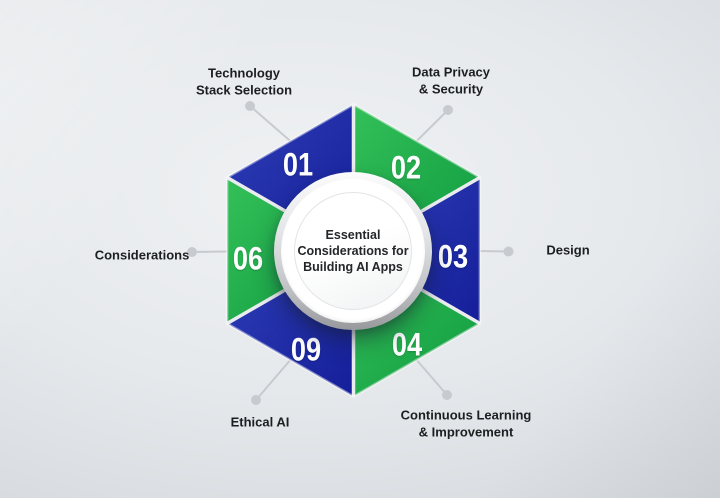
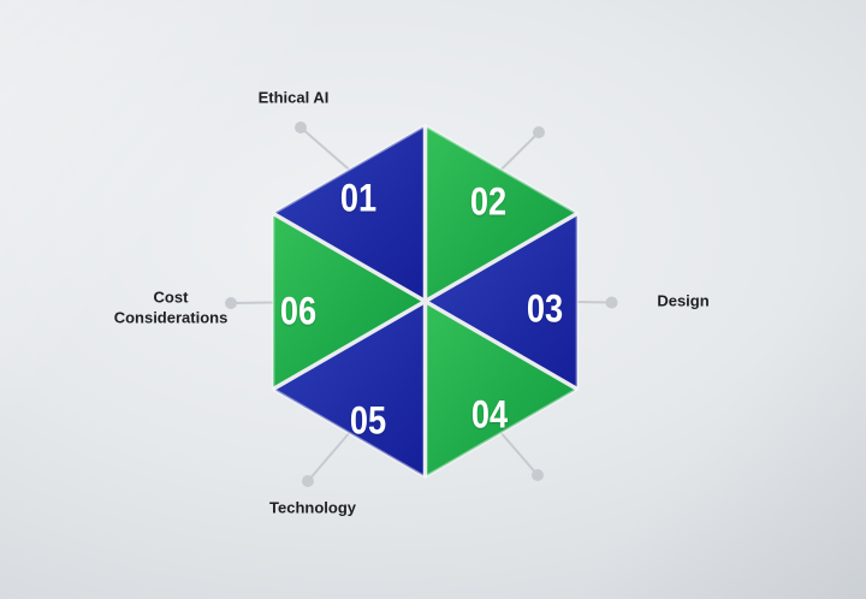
  01
  02
  03
  04
- 09
+ 05
  06
- Essential
- Considerations for
- Building AI Apps
- Technology
+ Ethical AI
- Stack Selection
- Data Privacy
- & Security
  Design
- Continuous Learning
- & Improvement
- Ethical AI
+ Technology
+ Cost
  Considerations
